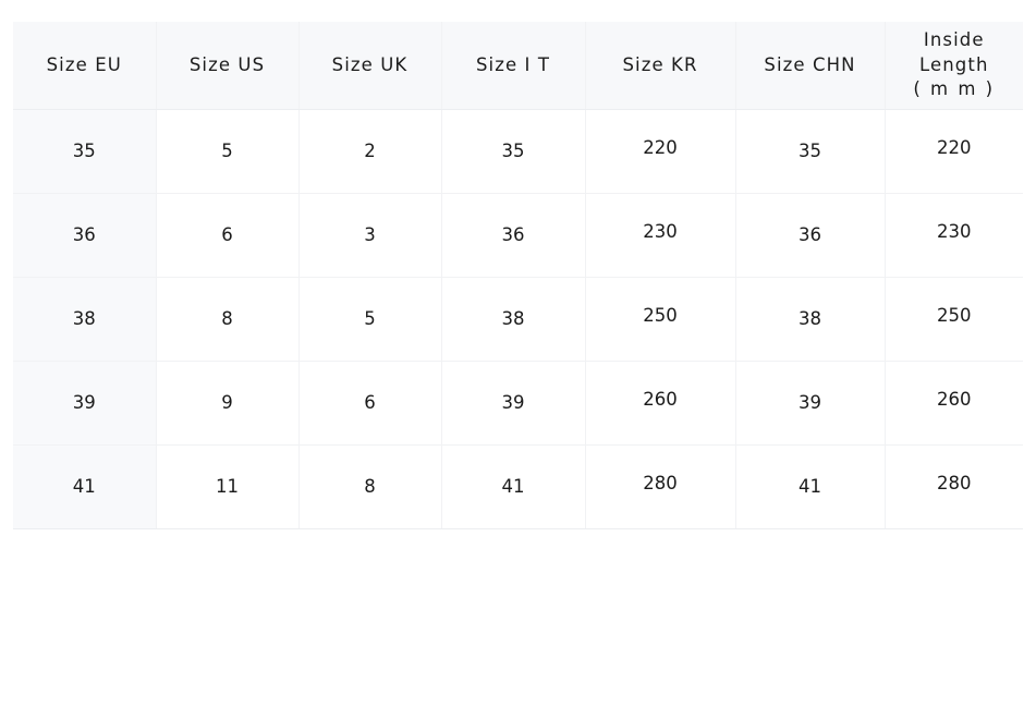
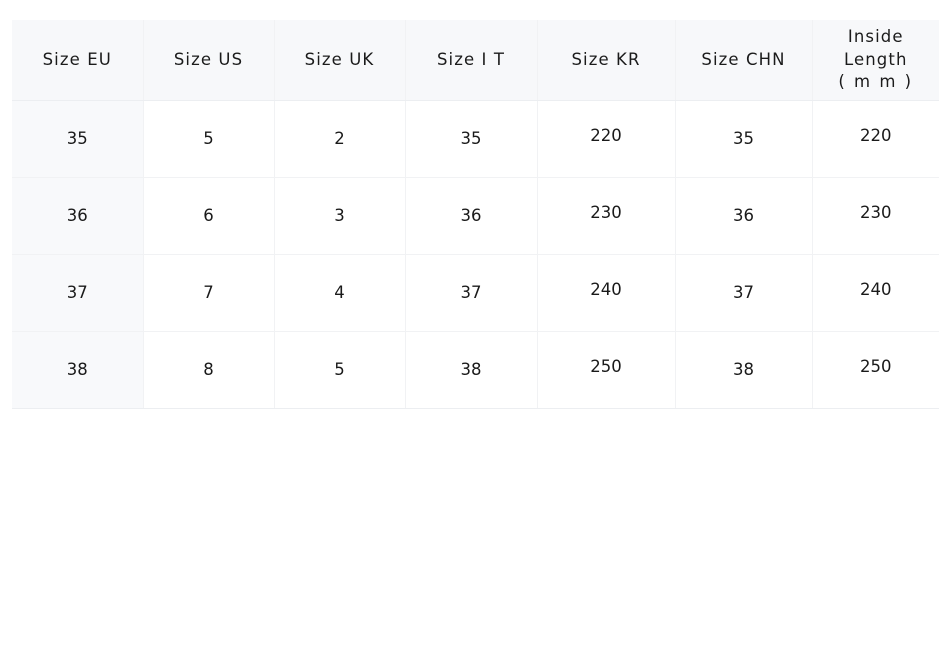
  Size EU	Size US	Size UK	Size I T	Size KR	Size CHN	Inside Length ( m m )
  35	5	2	35	220	35	220
  36	6	3	36	230	36	230
+ 37	7	4	37	240	37	240
  38	8	5	38	250	38	250
- 39	9	6	39	260	39	260
- 41	11	8	41	280	41	280
